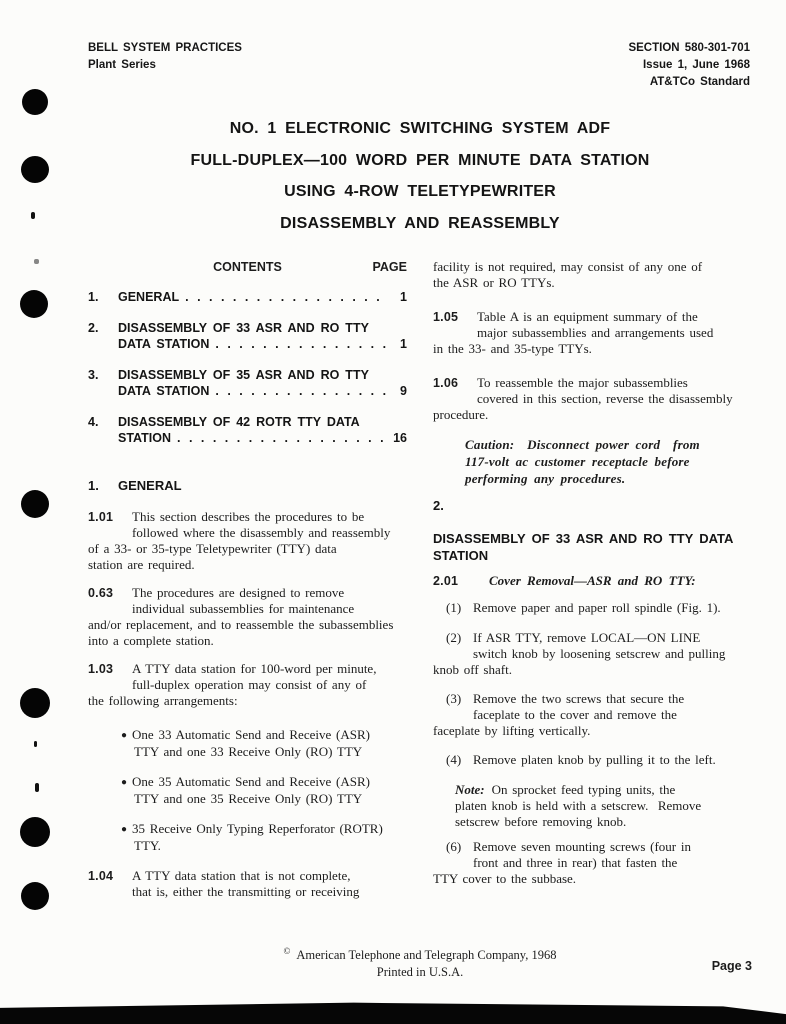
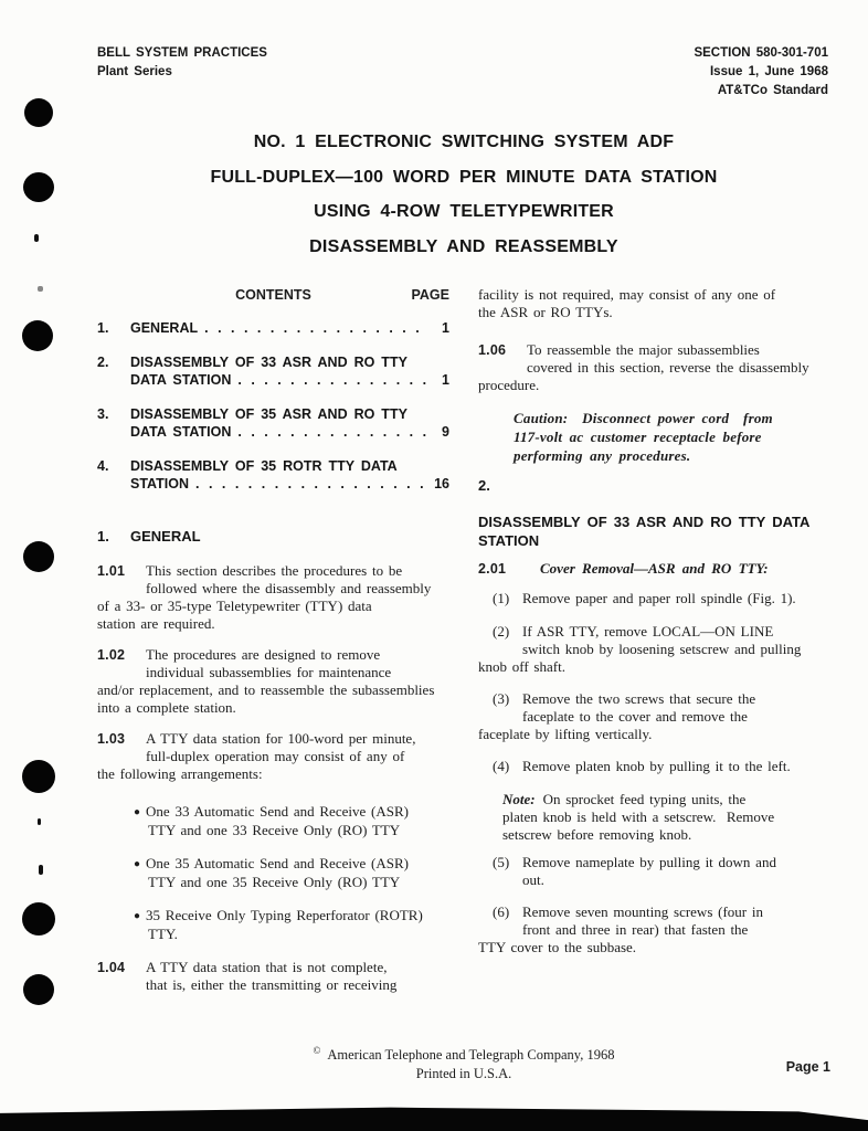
  BELL SYSTEM PRACTICES
  Plant Series
  SECTION 580-301-701
  Issue 1, June 1968
  AT&TCo Standard
  NO. 1 ELECTRONIC SWITCHING SYSTEM ADF
  FULL-DUPLEX—100 WORD PER MINUTE DATA STATION
  USING 4-ROW TELETYPEWRITER
  DISASSEMBLY AND REASSEMBLY
  CONTENTS
  PAGE
  1.
  GENERAL
  . . . . . . . . . . . . . . . . .
  1
  2.
  DISASSEMBLY OF 33 ASR AND RO TTY
  DATA STATION
  . . . . . . . . . . . . . . .
  1
  3.
  DISASSEMBLY OF 35 ASR AND RO TTY
  DATA STATION
  . . . . . . . . . . . . . . .
  9
  4.
- DISASSEMBLY OF 42 ROTR TTY DATA
+ DISASSEMBLY OF 35 ROTR TTY DATA
  STATION
  . . . . . . . . . . . . . . . . . .
  16
  1.
  GENERAL
  1.01
  This section describes the procedures to be
  followed where the disassembly and reassembly
  of a 33- or 35-type Teletypewriter (TTY) data
  station are required.
- 0.63
+ 1.02
  The procedures are designed to remove
  individual subassemblies for maintenance
  and/or replacement, and to reassemble the subassemblies
  into a complete station.
  1.03
  A TTY data station for 100-word per minute,
  full-duplex operation may consist of any of
  the following arrangements:
  ● One 33 Automatic Send and Receive (ASR)
  TTY and one 33 Receive Only (RO) TTY
  ● One 35 Automatic Send and Receive (ASR)
  TTY and one 35 Receive Only (RO) TTY
  ● 35 Receive Only Typing Reperforator (ROTR)
  TTY.
  1.04
  A TTY data station that is not complete,
  that is, either the transmitting or receiving
  facility is not required, may consist of any one of
  the ASR or RO TTYs.
- 1.05
- Table A is an equipment summary of the
- major subassemblies and arrangements used
- in the 33- and 35-type TTYs.
  1.06
  To reassemble the major subassemblies
  covered in this section, reverse the disassembly
  procedure.
  Caution: Disconnect power cord from
  117-volt ac customer receptacle before
  performing any procedures.
  2.
  DISASSEMBLY OF 33 ASR AND RO TTY DATA
  STATION
  2.01
  Cover Removal—ASR and RO TTY:
  (1)
  Remove paper and paper roll spindle (Fig. 1).
  (2)
  If ASR TTY, remove LOCAL—ON LINE
  switch knob by loosening setscrew and pulling
  knob off shaft.
  (3)
  Remove the two screws that secure the
  faceplate to the cover and remove the
  faceplate by lifting vertically.
  (4)
  Remove platen knob by pulling it to the left.
  Note: On sprocket feed typing units, the
  platen knob is held with a setscrew. Remove
  setscrew before removing knob.
+ (5)
+ Remove nameplate by pulling it down and
+ out.
  (6)
  Remove seven mounting screws (four in
  front and three in rear) that fasten the
  TTY cover to the subbase.
  © American Telephone and Telegraph Company, 1968
  Printed in U.S.A.
- Page 3
+ Page 1
